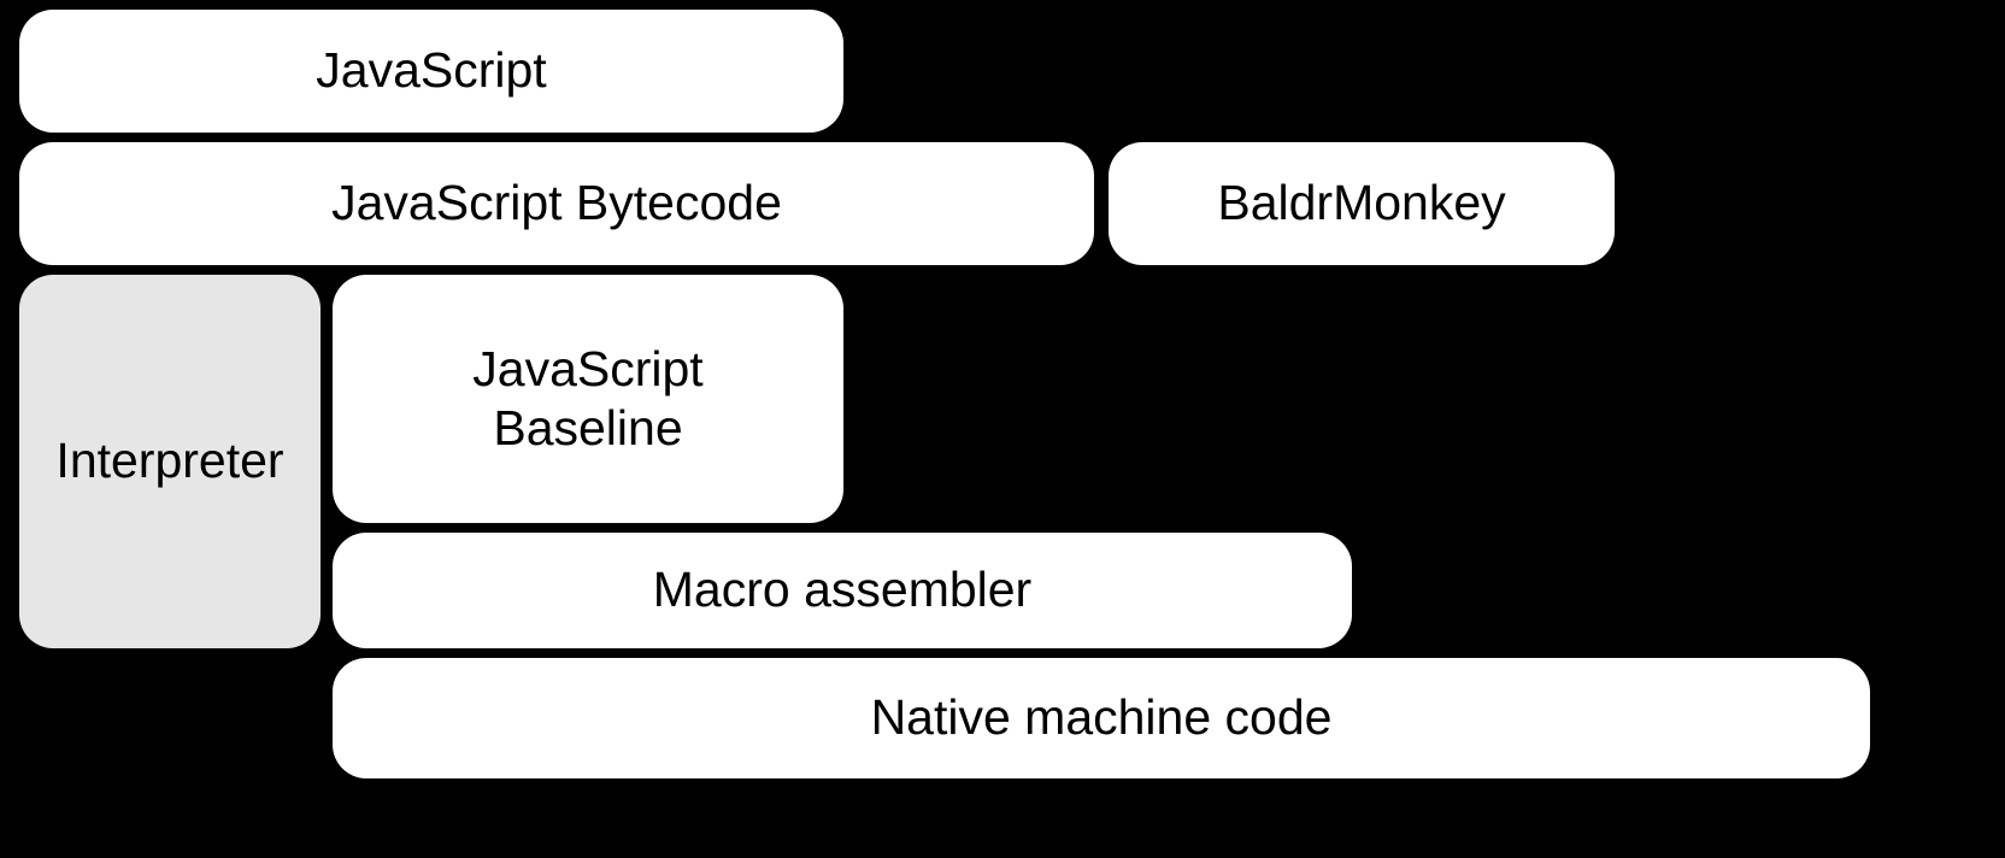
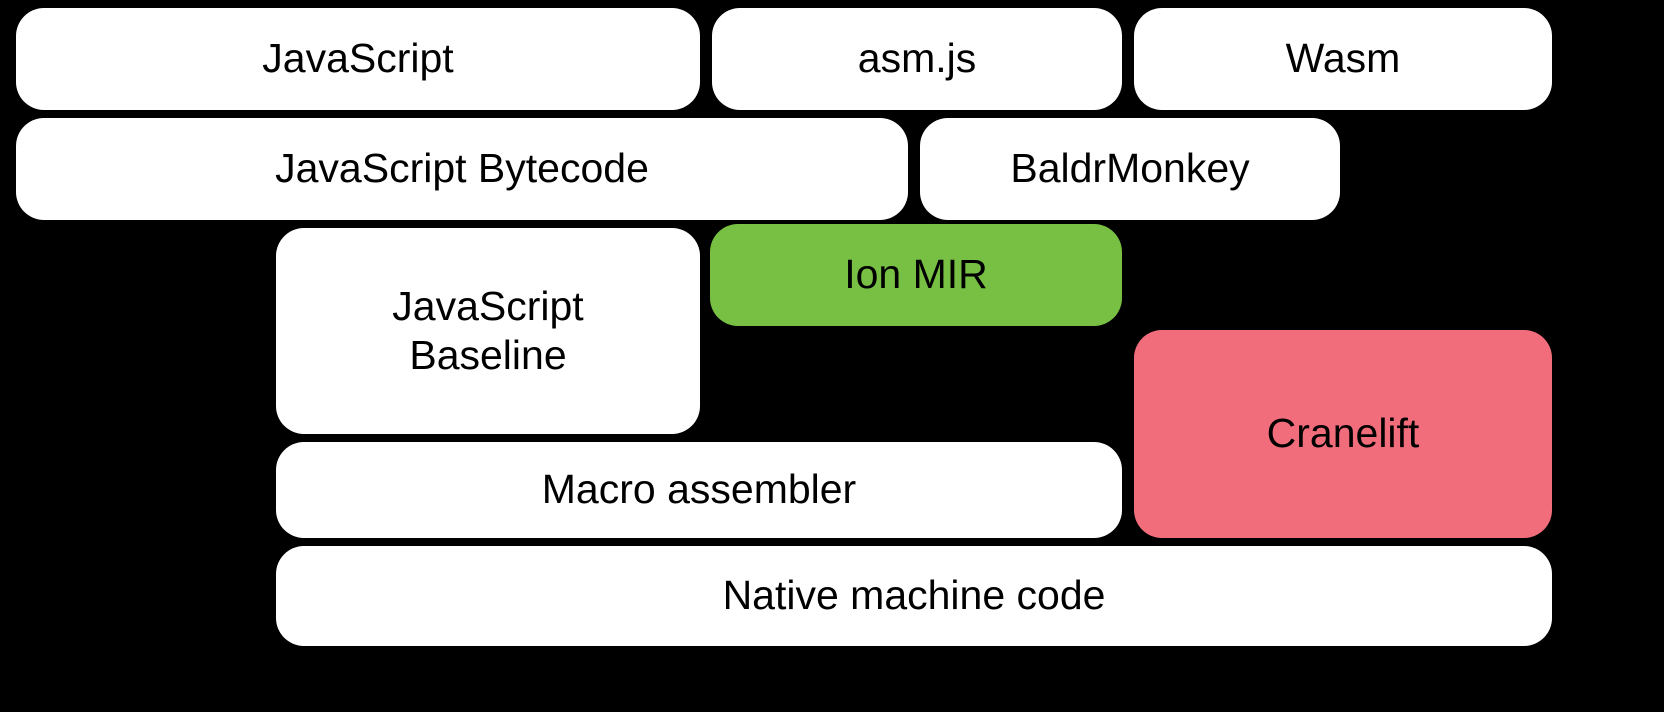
  JavaScript
+ asm.js
+ Wasm
  JavaScript Bytecode
  BaldrMonkey
- Interpreter
  JavaScript
  Baseline
+ Ion MIR
+ Cranelift
  Macro assembler
  Native machine code
